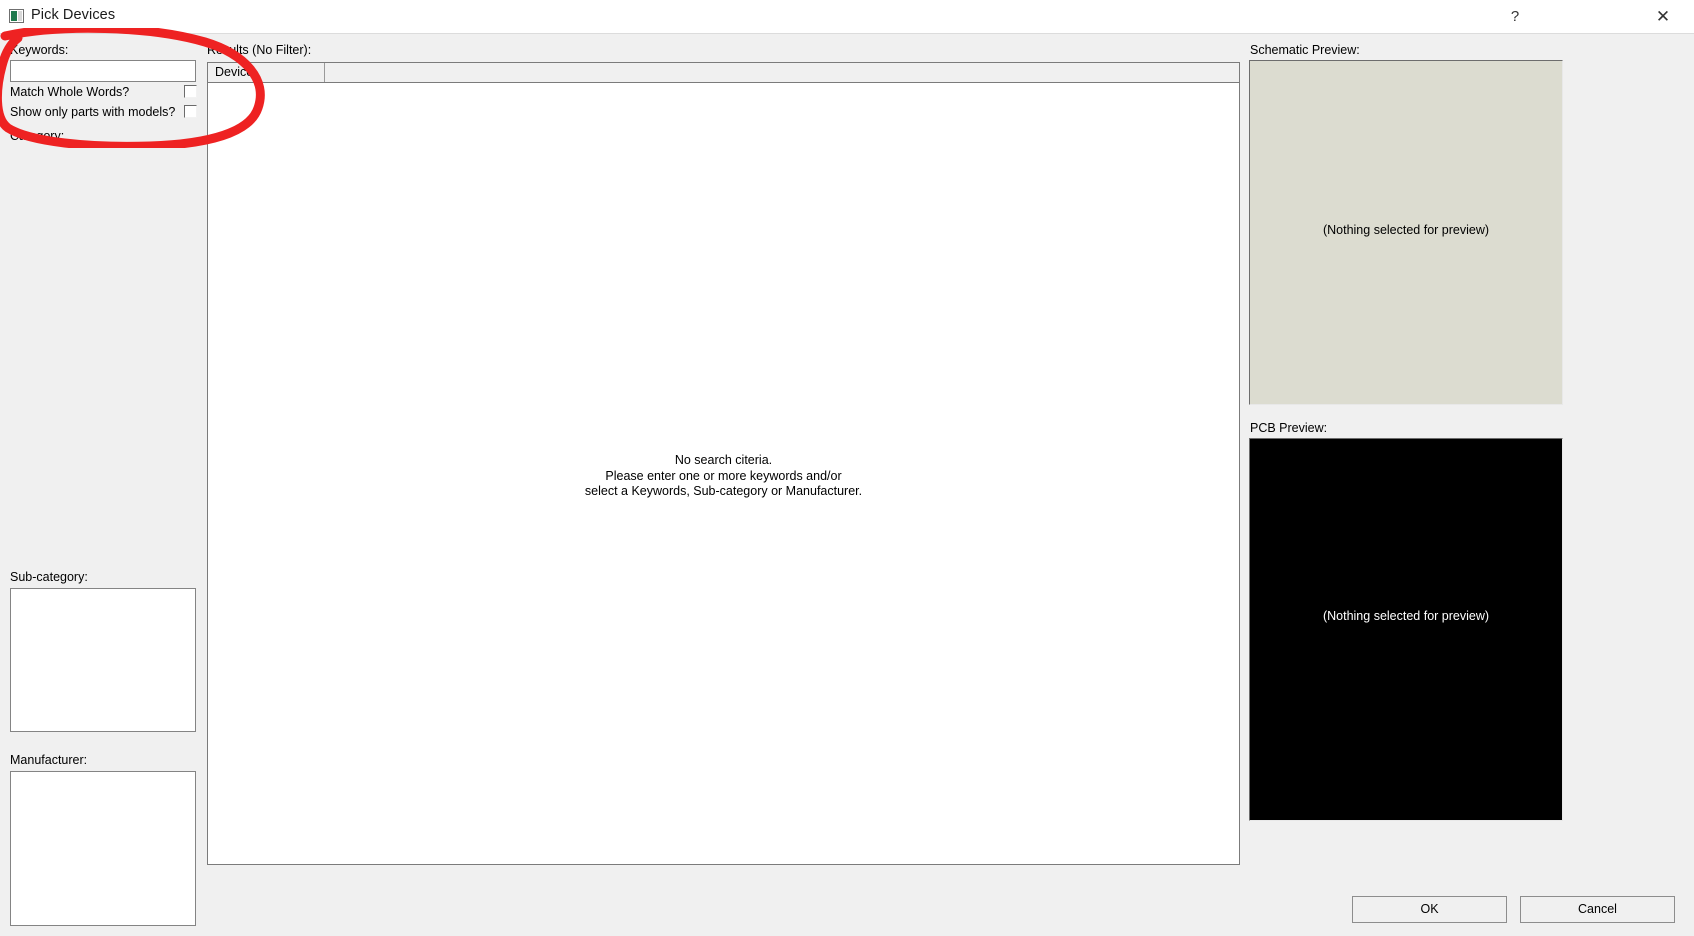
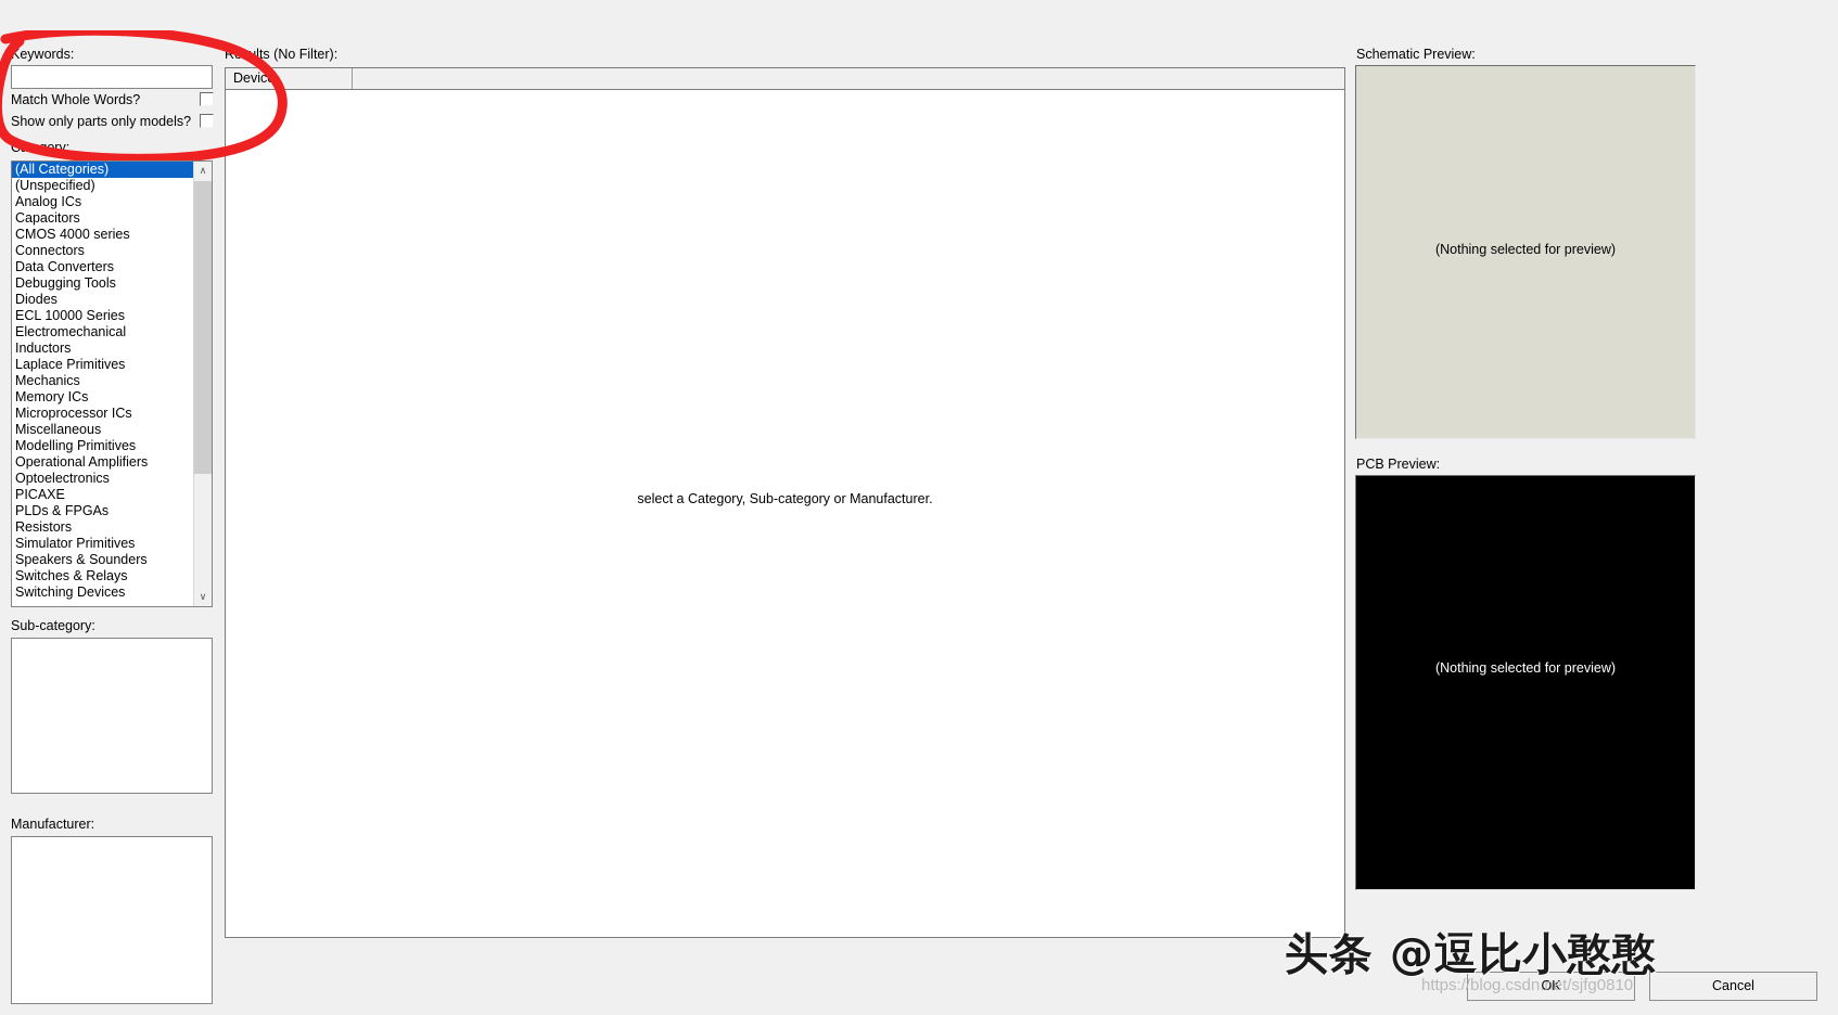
- Pick Devices
- ?
- ✕
  Keywords:
  Match Whole Words?
- Show only parts with models?
+ Show only parts only models?
+ (All Categories)
+ (Unspecified)
+ Analog ICs
+ Capacitors
+ CMOS 4000 series
+ Connectors
+ Data Converters
+ Debugging Tools
+ Diodes
+ ECL 10000 Series
+ Electromechanical
+ Inductors
+ Laplace Primitives
+ Mechanics
+ Memory ICs
+ Microprocessor ICs
+ Miscellaneous
+ Modelling Primitives
+ Operational Amplifiers
+ Optoelectronics
+ PICAXE
+ PLDs & FPGAs
+ Resistors
+ Simulator Primitives
+ Speakers & Sounders
+ Switches & Relays
+ Switching Devices
+ ∧
+ ∨
  Sub-category:
  Manufacturer:
  Rlts (No Filter):
  Devic
- No search citeria.
- Please enter one or more keywords and/or
- select a Keywords, Sub-category or Manufacturer.
+ select a Category, Sub-category or Manufacturer.
  Schematic Preview:
  (Nothing selected for preview)
  PCB Preview:
  (Nothing selected for preview)
  OK
  Cancel
+ https://blog.csdn.net/sjfg0810
+ 头条 @逗比小憨憨
